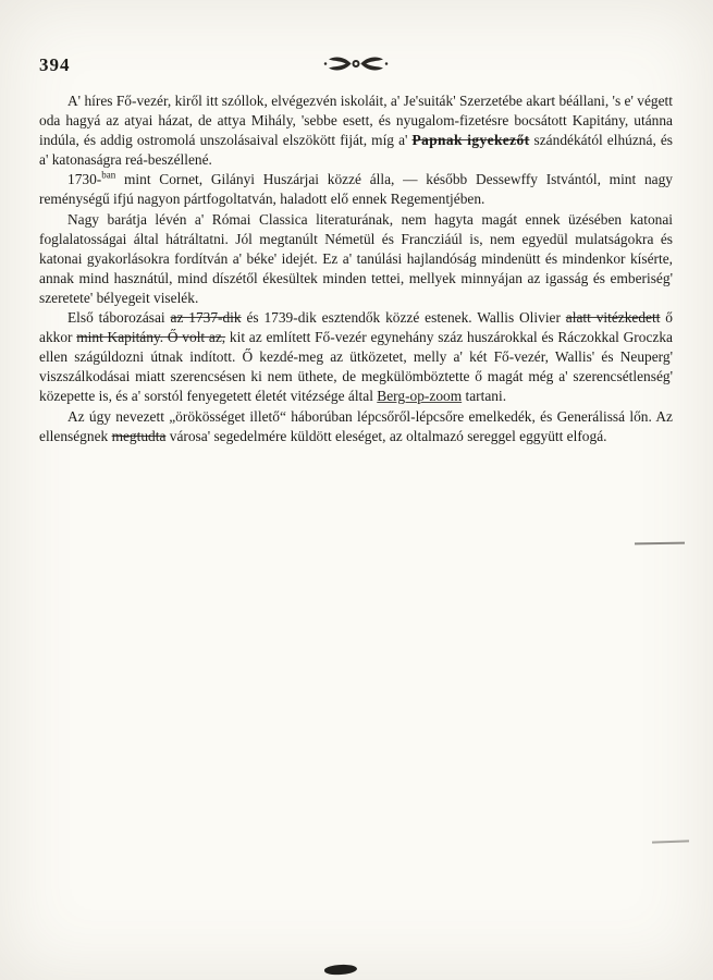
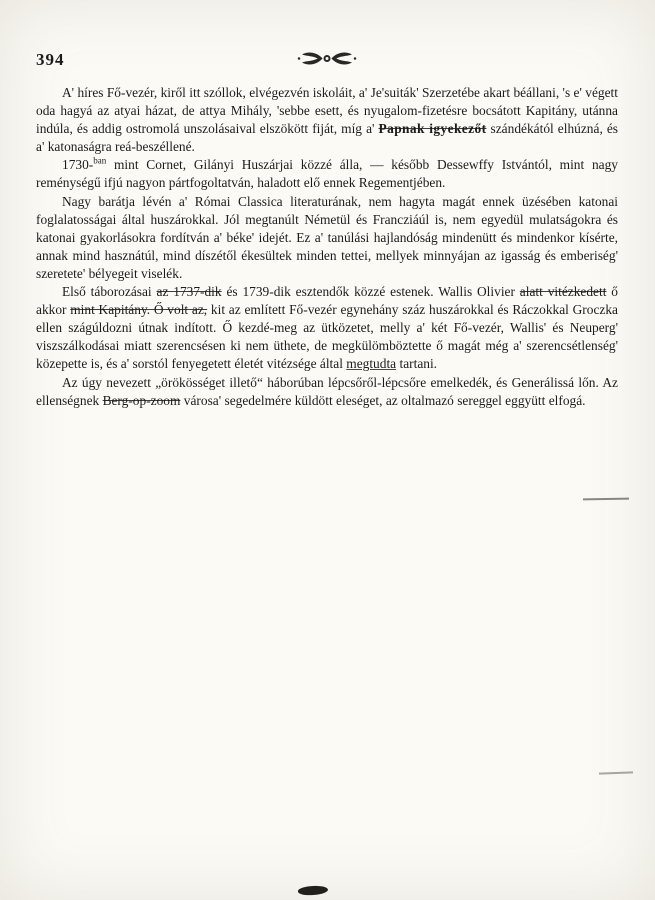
  394
  A' híres Fő-vezér, kiről itt szóllok, elvégezvén iskoláit, a' Je'suiták' Szerzetébe akart béállani, 's e' végett oda hagyá az atyai házat, de attya Mihály, 'sebbe esett, és nyugalom-fizetésre bocsátott Kapitány, utánna indúla, és addig ostromolá unszolásaival elszökött fiját, míg a' Papnak igyekezőt szándékától elhúzná, és a' katonaságra reá-beszéllené.
  1730-ban mint Cornet, Gilányi Huszárjai közzé álla, — később Dessewffy Istvántól, mint nagy reménységű ifjú nagyon pártfogoltatván, haladott elő ennek Regementjében.
- Nagy barátja lévén a' Római Classica literaturának, nem hagyta magát ennek üzésében katonai foglalatosságai által hátráltatni. Jól megtanúlt Németül és Francziáúl is, nem egyedül mulatságokra és katonai gyakorlásokra fordítván a' béke' idejét. Ez a' tanúlási hajlandóság mindenütt és mindenkor kísérte, annak mind hasznátúl, mind díszétől ékesültek minden tettei, mellyek minnyájan az igasság és emberiség' szeretete' bélyegeit viselék.
+ Nagy barátja lévén a' Római Classica literaturának, nem hagyta magát ennek üzésében katonai foglalatosságai által huszárokkal. Jól megtanúlt Németül és Francziáúl is, nem egyedül mulatságokra és katonai gyakorlásokra fordítván a' béke' idejét. Ez a' tanúlási hajlandóság mindenütt és mindenkor kísérte, annak mind hasznátúl, mind díszétől ékesültek minden tettei, mellyek minnyájan az igasság és emberiség' szeretete' bélyegeit viselék.
- Első táborozásai az 1737-dik és 1739-dik esztendők közzé estenek. Wallis Olivier alatt vitézkedett ő akkor mint Kapitány. Ő volt az, kit az említett Fő-vezér egynehány száz huszárokkal és Ráczokkal Groczka ellen szágúldozni útnak indított. Ő kezdé-meg az ütközetet, melly a' két Fő-vezér, Wallis' és Neuperg' viszszálkodásai miatt szerencsésen ki nem üthete, de megkülömböztette ő magát még a' szerencsétlenség' közepette is, és a' sorstól fenyegetett életét vitézsége által Berg-op-zoom tartani.
+ Első táborozásai az 1737-dik és 1739-dik esztendők közzé estenek. Wallis Olivier alatt vitézkedett ő akkor mint Kapitány. Ő volt az, kit az említett Fő-vezér egynehány száz huszárokkal és Ráczokkal Groczka ellen szágúldozni útnak indított. Ő kezdé-meg az ütközetet, melly a' két Fő-vezér, Wallis' és Neuperg' viszszálkodásai miatt szerencsésen ki nem üthete, de megkülömböztette ő magát még a' szerencsétlenség' közepette is, és a' sorstól fenyegetett életét vitézsége által megtudta tartani.
- Az úgy nevezett „örökösséget illető“ háborúban lépcsőről-lépcsőre emelkedék, és Generálissá lőn. Az ellenségnek megtudta városa' segedelmére küldött eleséget, az oltalmazó sereggel eggyütt elfogá.
+ Az úgy nevezett „örökösséget illető“ háborúban lépcsőről-lépcsőre emelkedék, és Generálissá lőn. Az ellenségnek Berg-op-zoom városa' segedelmére küldött eleséget, az oltalmazó sereggel eggyütt elfogá.
